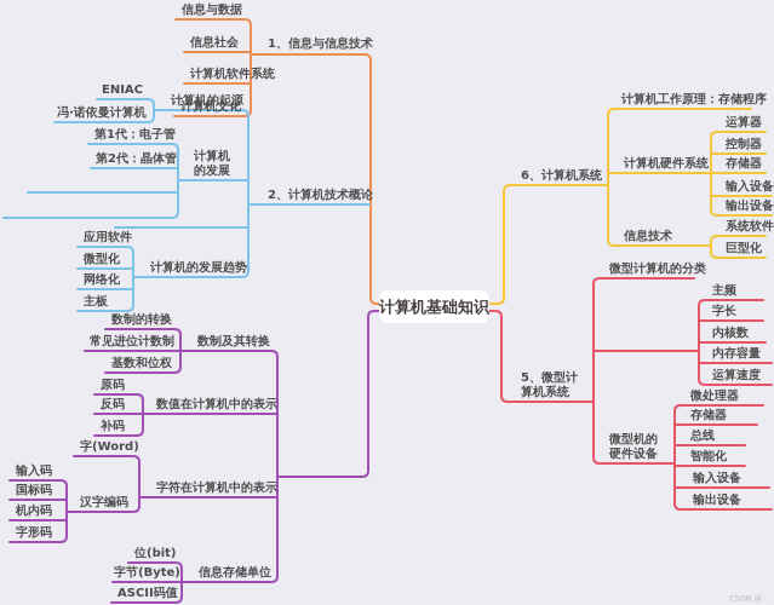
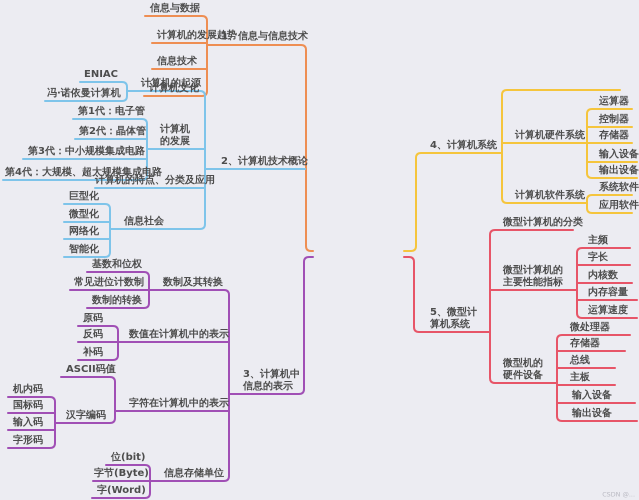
- 计算机基础知识
  1、信息与信息技术
  信息与数据
- 信息社会
+ 计算机的发展趋势
- 计算机软件系统
+ 信息技术
  计算机文化
  2、计算机技术概论
  计算机的起源
  ENIAC
  冯·诺依曼计算机
  计算机
  的发展
  第1代：电子管
  第2代：晶体管
+ 第3代：中小规模集成电路
+ 第4代：大规模、超大规模集成电路
+ 计算机的特点、分类及应用
- 计算机的发展趋势
+ 信息社会
- 应用软件
+ 巨型化
  微型化
  网络化
- 主板
+ 智能化
+ 3、计算机中
+ 信息的表示
  数制及其转换
- 数制的转换
+ 基数和位权
  常见进位计数制
- 基数和位权
+ 数制的转换
  数值在计算机中的表示
  原码
  反码
  补码
  字符在计算机中的表示
- 字(Word)
+ ASCII码值
  汉字编码
- 输入码
+ 机内码
  国标码
- 机内码
+ 输入码
  字形码
  信息存储单位
  位(bit)
  字节(Byte)
- ASCII码值
+ 字(Word)
- 6、计算机系统
+ 4、计算机系统
- 计算机工作原理：存储程序
  计算机硬件系统
  运算器
  控制器
  存储器
  输入设备
  输出设备
- 信息技术
+ 计算机软件系统
  系统软件
- 巨型化
+ 应用软件
  5、微型计
  算机系统
  微型计算机的分类
+ 微型计算机的
+ 主要性能指标
  主频
  字长
  内核数
  内存容量
  运算速度
  微型机的
  硬件设备
  微处理器
  存储器
  总线
- 智能化
+ 主板
  输入设备
  输出设备
